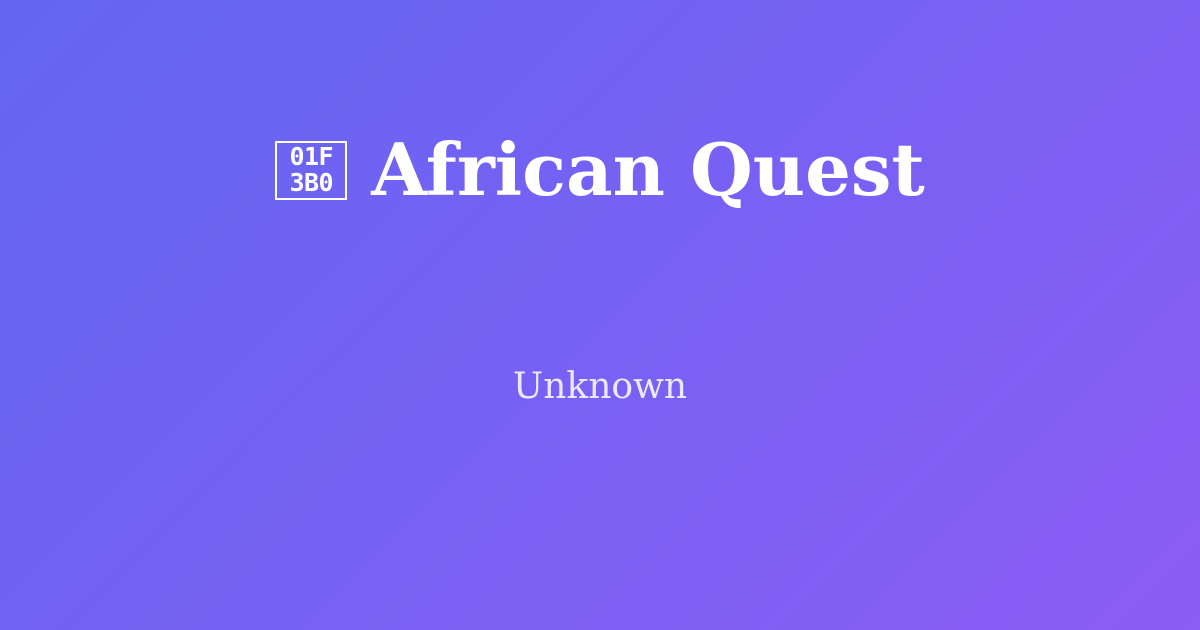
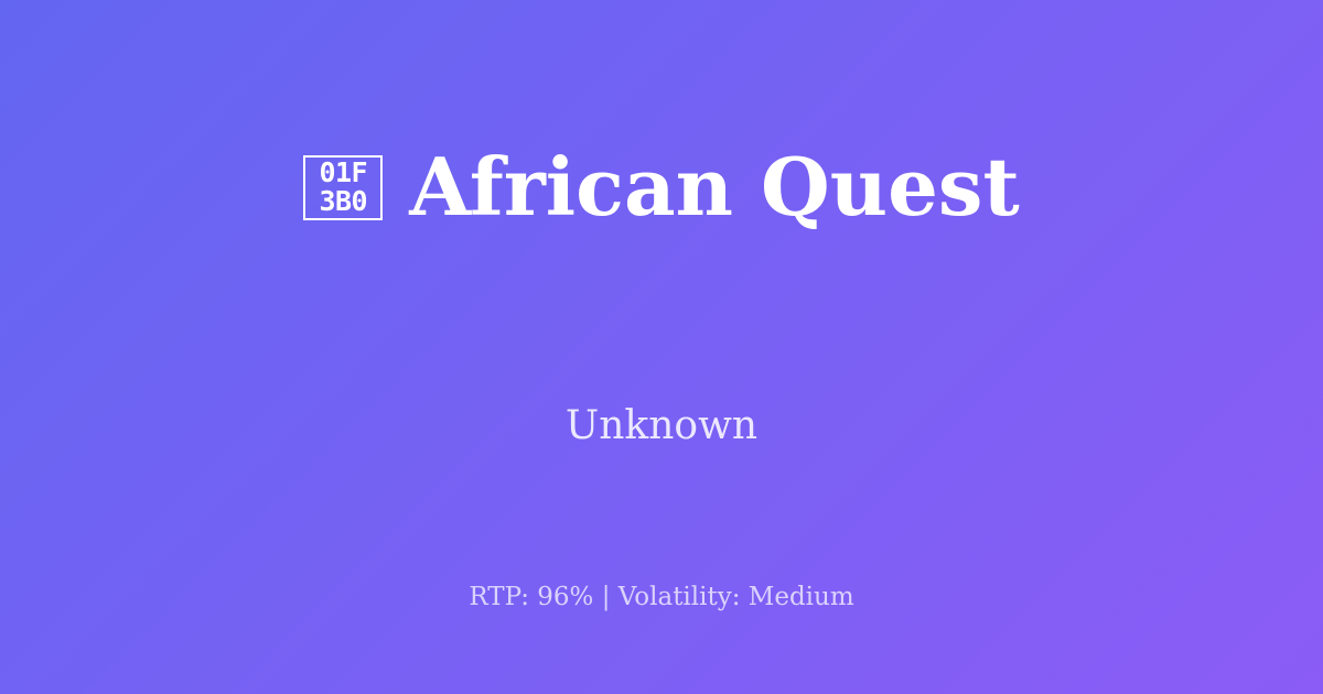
  01F
  3B0
  African Quest
  Unknown
+ RTP: 96% | Volatility: Medium
